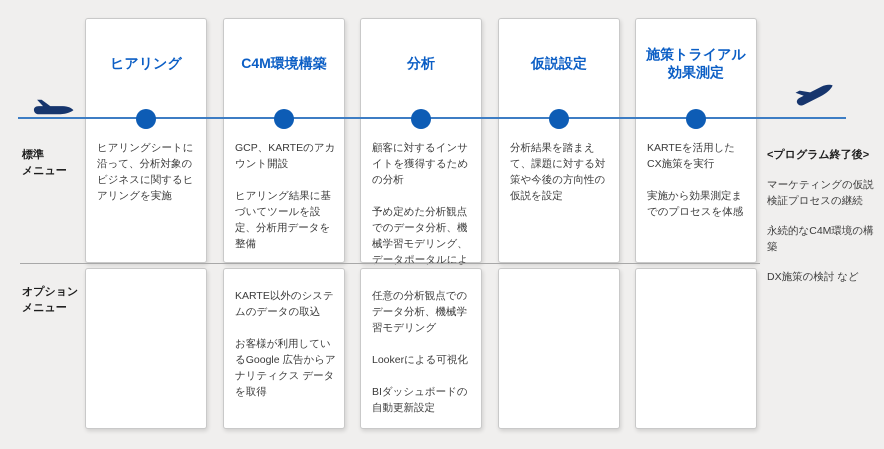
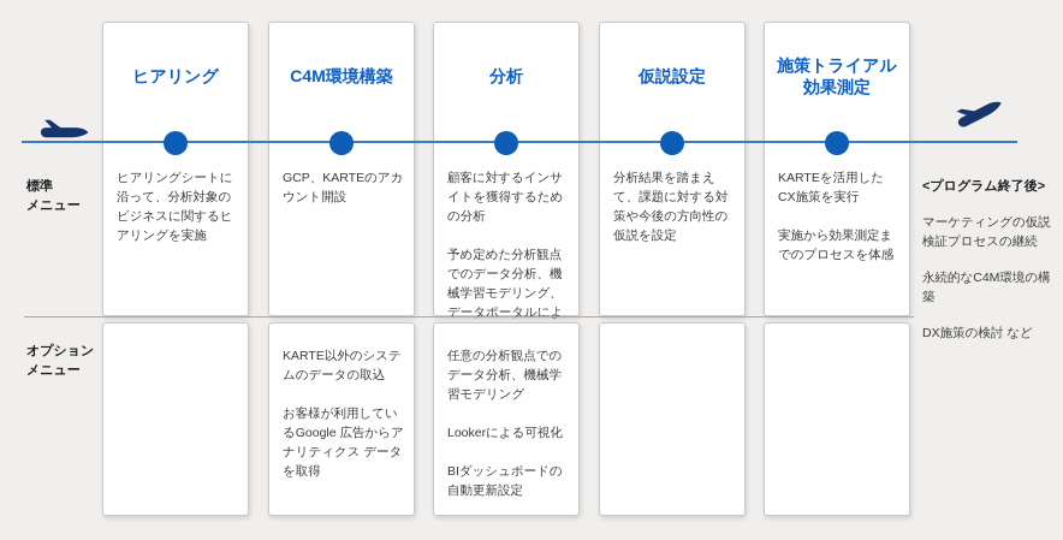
  標準
  メニュー
  オプション
  メニュー
  ヒアリング
  ヒアリングシートに沿って、分析対象のビジネスに関するヒアリングを実施
  C4M環境構築
  GCP、KARTEのアカウント開設
- ヒアリング結果に基づいてツールを設定、分析用データを整備
  分析
  顧客に対するインサイトを獲得するための分析
  予め定めた分析観点でのデータ分析、機械学習モデリング、データポータルによ
  仮説設定
  分析結果を踏まえて、課題に対する対策や今後の方向性の仮説を設定
  施策トライアル
  効果測定
  KARTEを活用したCX施策を実行
  実施から効果測定までのプロセスを体感
  KARTE以外のシステムのデータの取込
  お客様が利用しているGoogle 広告からアナリティクス データを取得
  任意の分析観点でのデータ分析、機械学習モデリング
  Lookerによる可視化
  BIダッシュボードの自動更新設定
  <プログラム終了後>
  マーケティングの仮説検証プロセスの継続
  永続的なC4M環境の構築
  DX施策の検討 など
